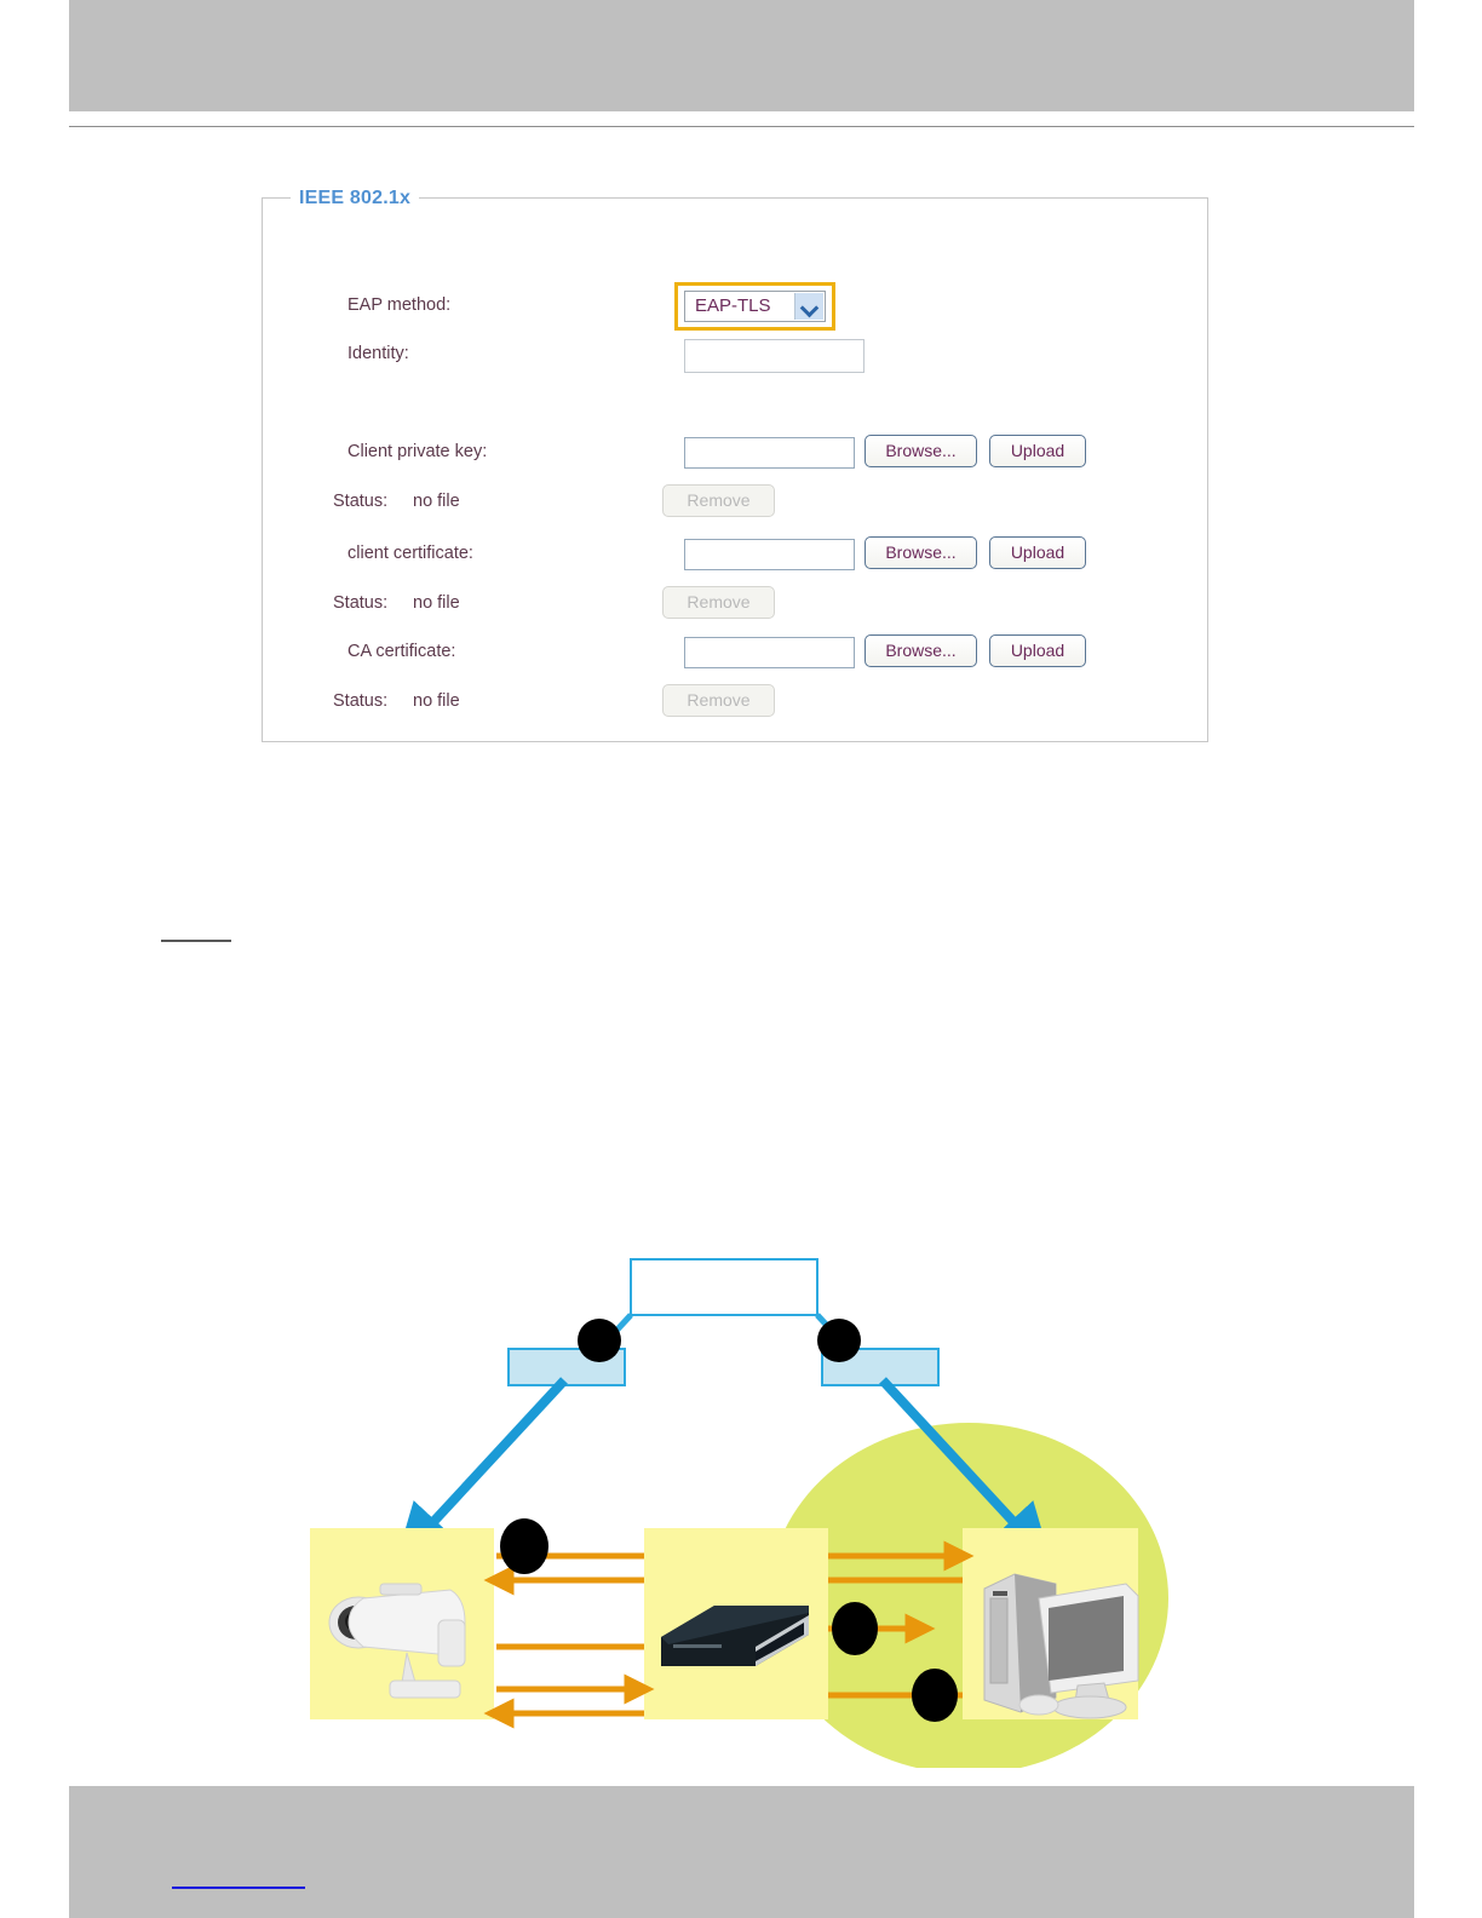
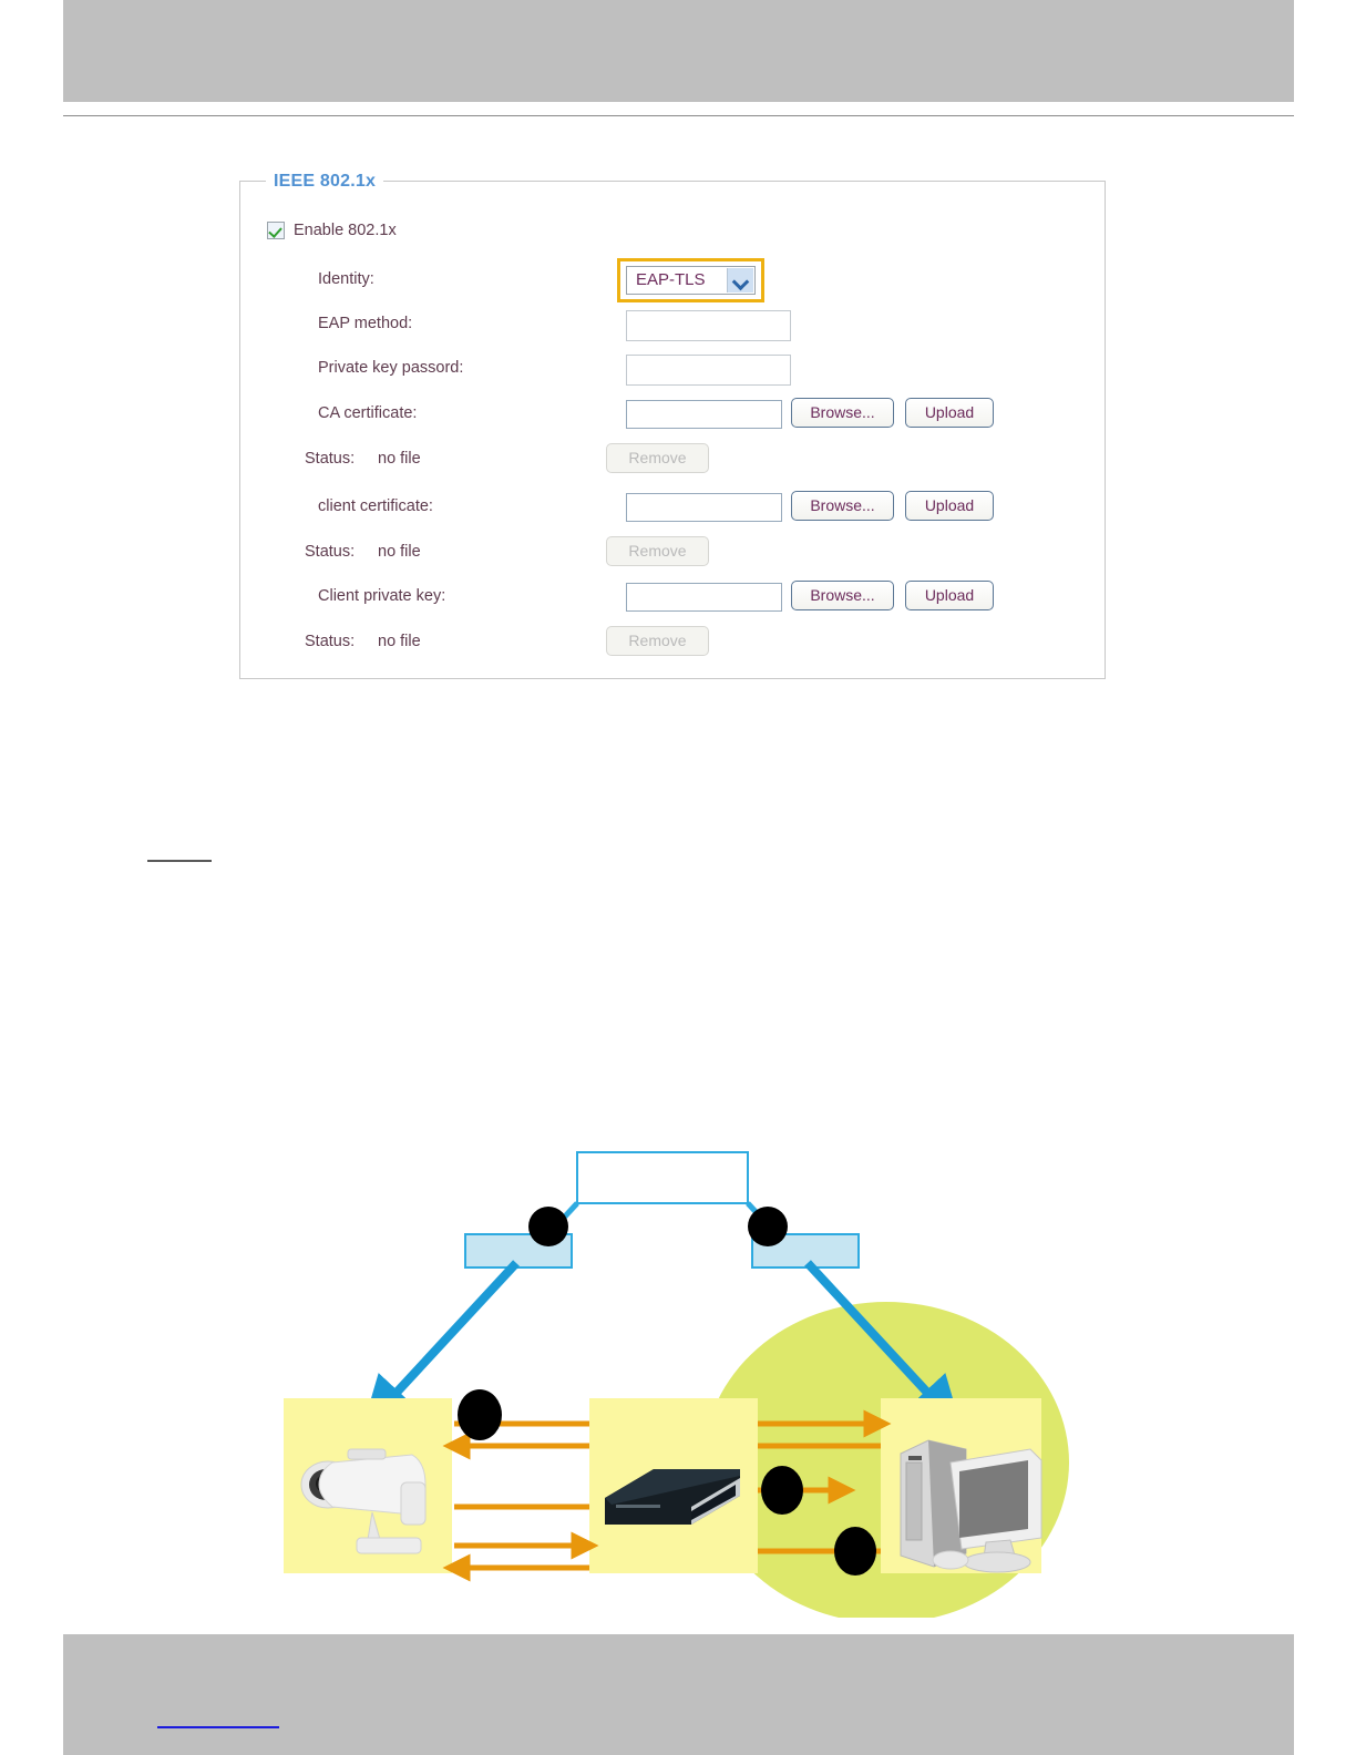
+ Enable 802.1x
- EAP method:
+ Identity:
  EAP-TLS
- Identity:
+ EAP method:
+ Private key passord:
- Client private key:
+ CA certificate:
  Browse...
  Upload
  Status:
  no file
  Remove
  client certificate:
  Browse...
  Upload
  Status:
  no file
  Remove
- CA certificate:
+ Client private key:
  Browse...
  Upload
  Status:
  no file
  Remove
  IEEE 802.1x
